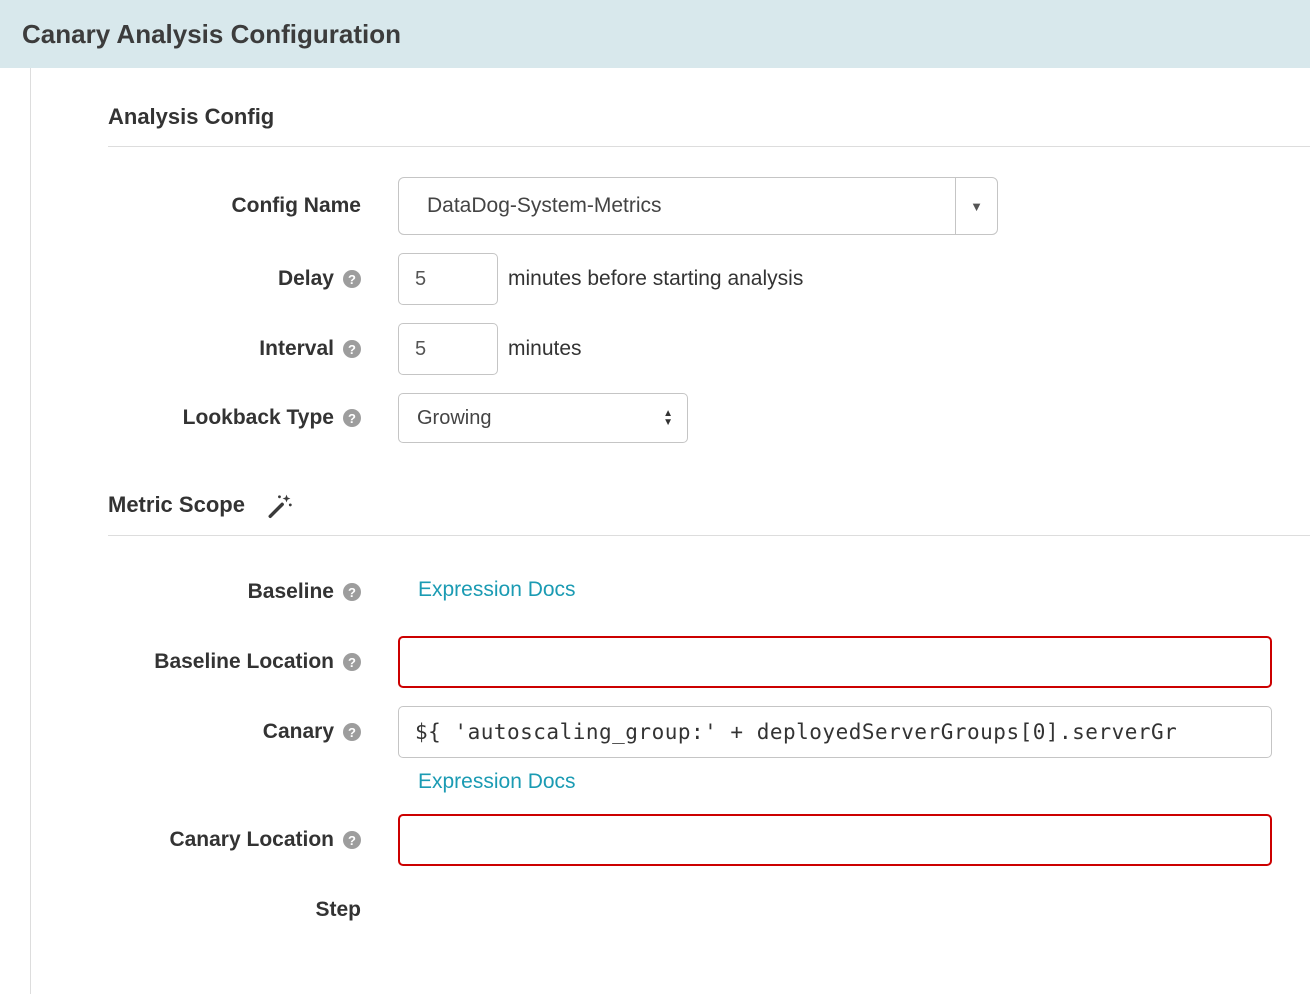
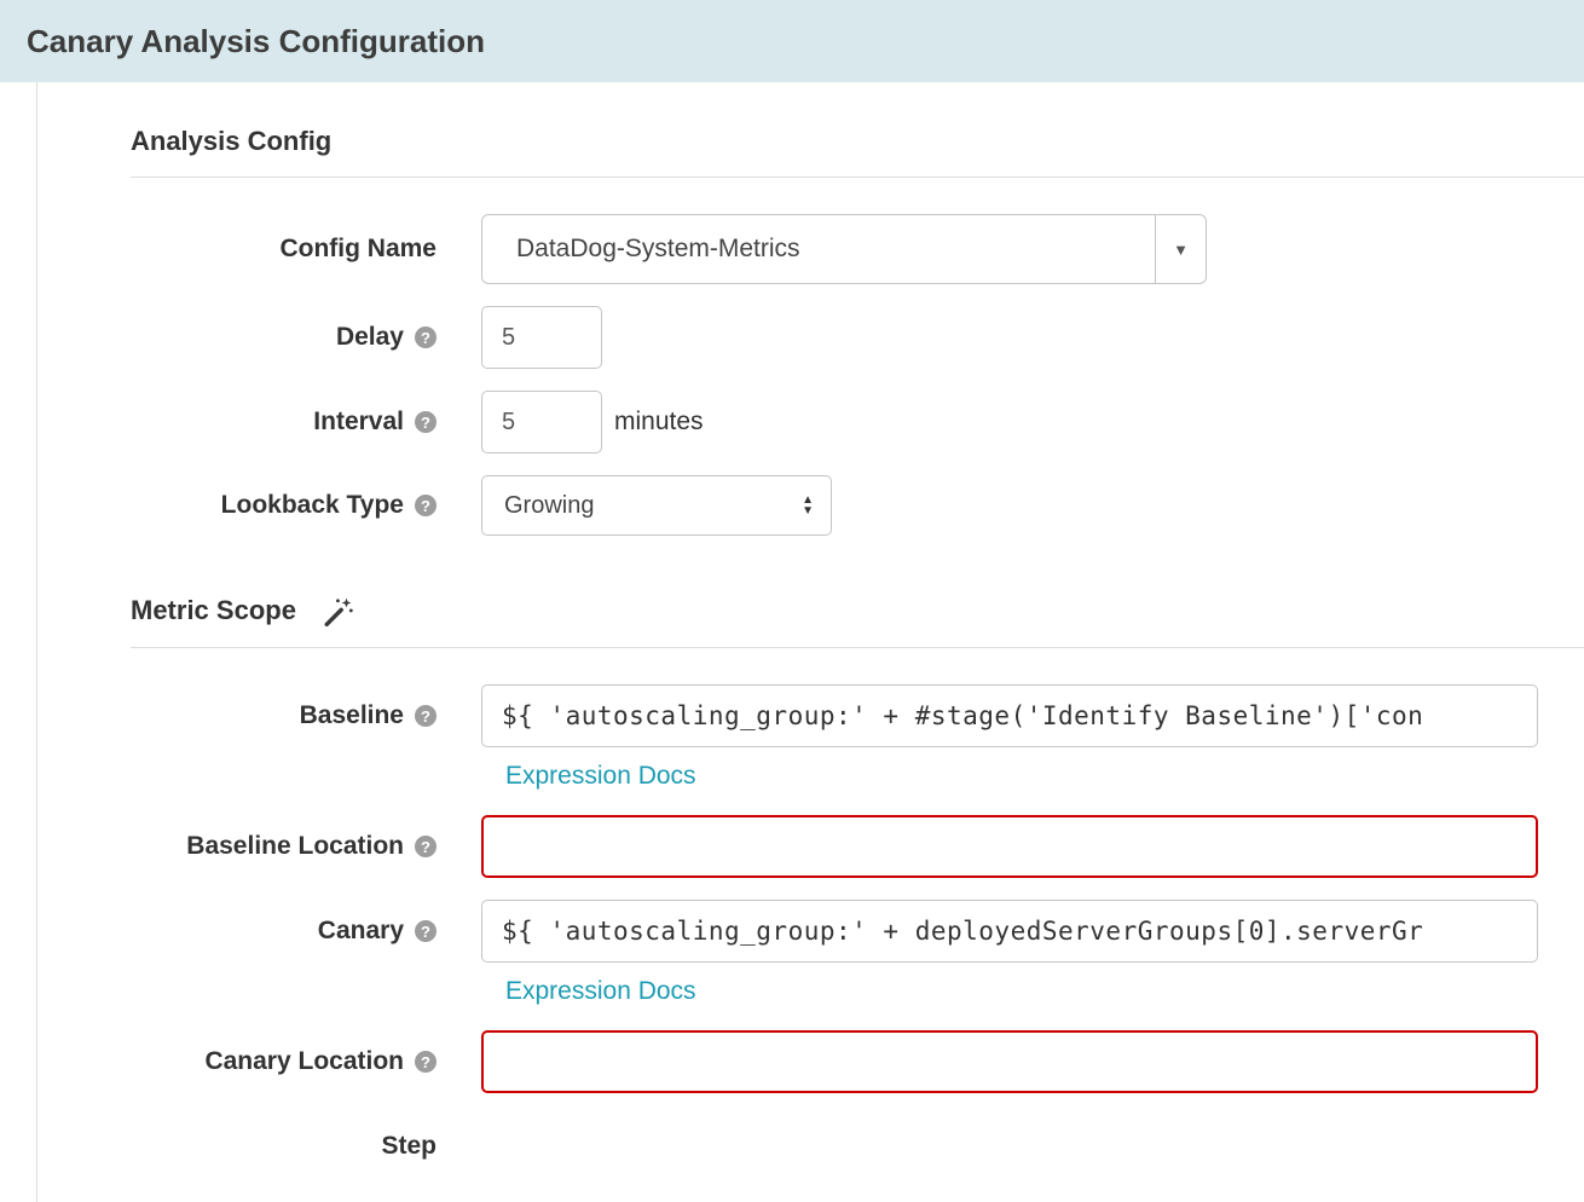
  Canary Analysis Configuration
  Analysis Config
  Config Name
  DataDog-System-Metrics
  ▼
  Delay
  ?
  5
- minutes before starting analysis
  Interval
  ?
  5
  minutes
  Lookback Type
  ?
  Growing
  ▲
  ▼
  Metric Scope
  Baseline
  ?
+ ${ 'autoscaling_group:' + #stage('Identify Baseline')['con
  Expression Docs
  Baseline Location
  ?
  Canary
  ?
  ${ 'autoscaling_group:' + deployedServerGroups[0].serverGr
  Expression Docs
  Canary Location
  ?
  Step
